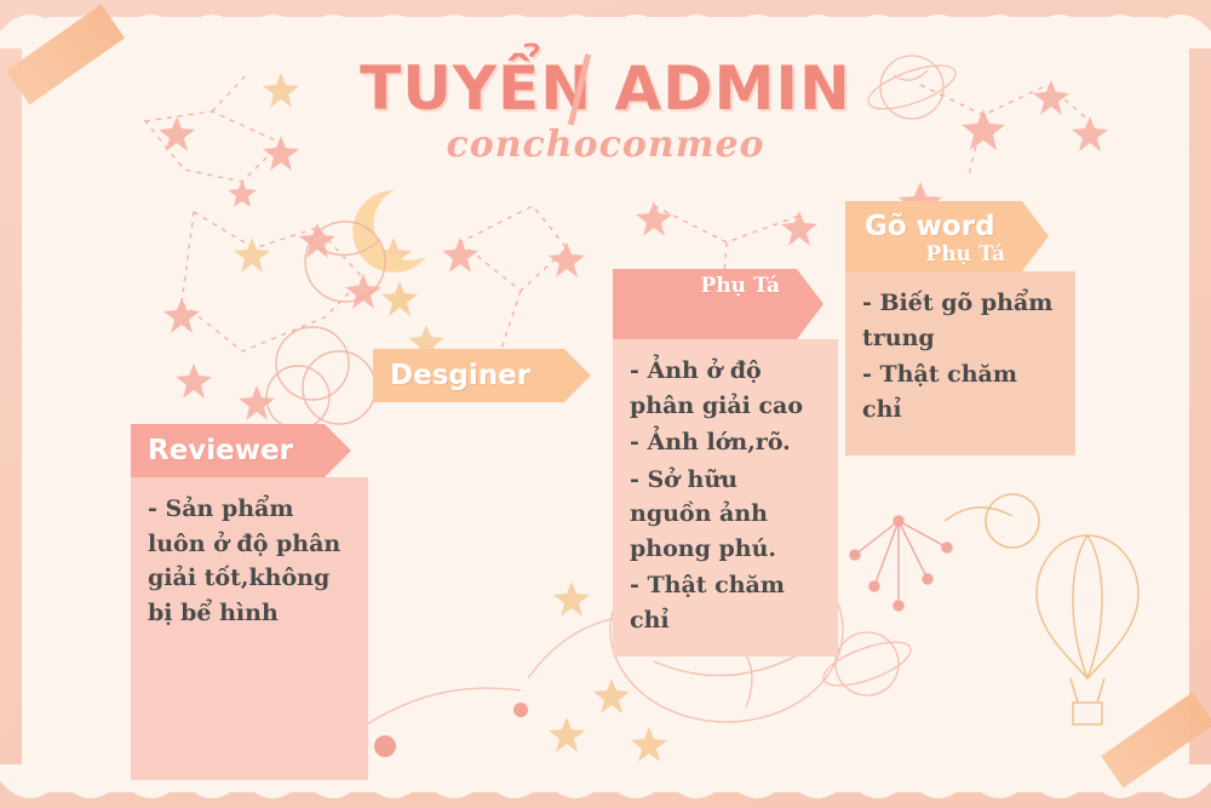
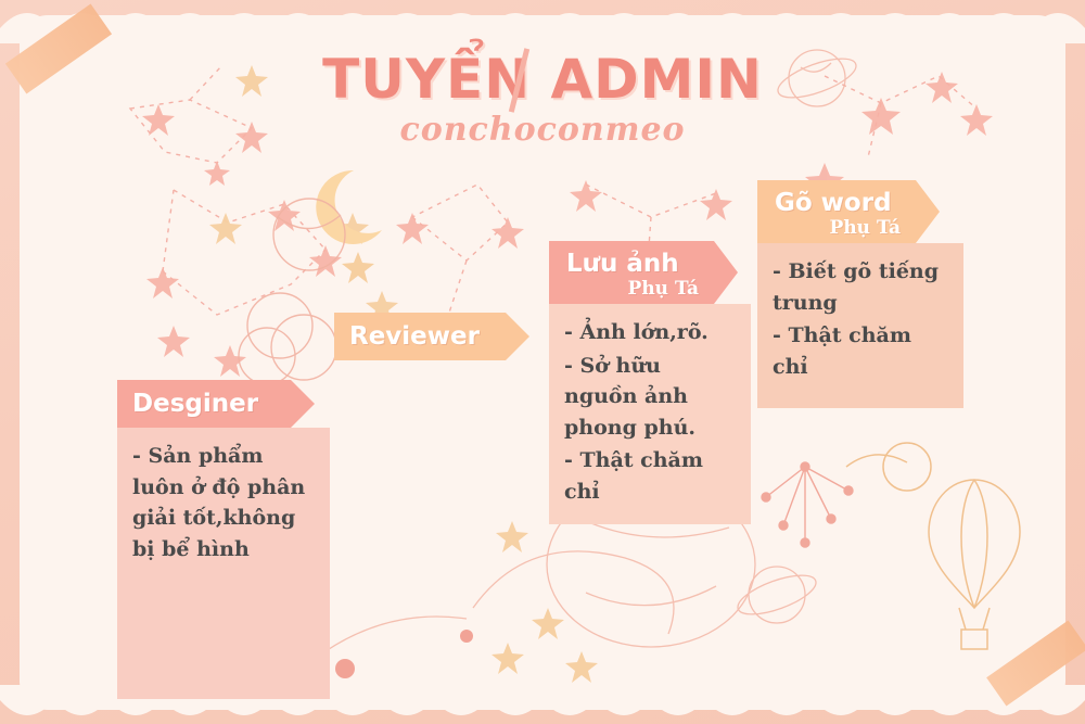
  TUYỂN ADMIN
  conchoconmeo
- Reviewer
+ Desginer
  - Sản phẩm luôn ở độ phân giải tốt,không bị bể hình
- Desginer
+ Reviewer
+ Lưu ảnh
  Phụ Tá
- - Ảnh ở độ phân giải cao
  - Ảnh lớn,rõ.
  - Sở hữu nguồn ảnh phong phú.
  - Thật chăm chỉ
  Gõ word
  Phụ Tá
- - Biết gõ phẩm trung
+ - Biết gõ tiếng trung
  - Thật chăm chỉ
